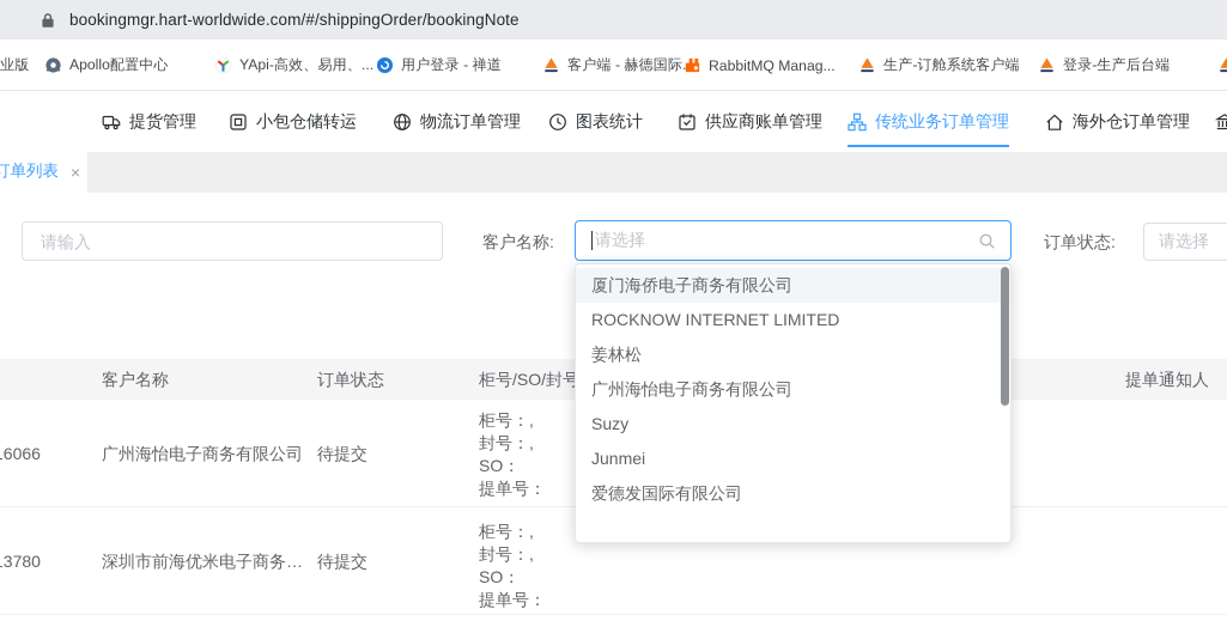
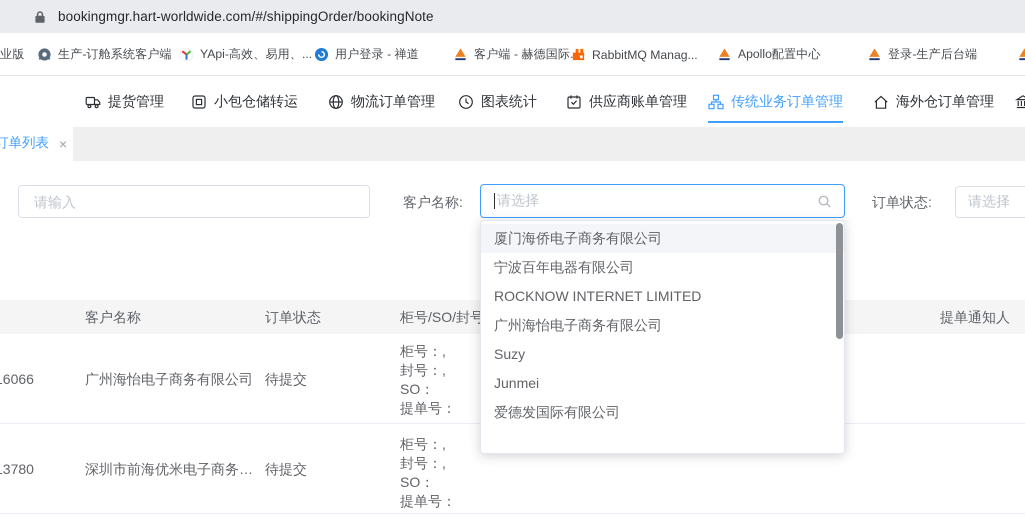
  bookingmgr.hart-worldwide.com/#/shippingOrder/bookingNote
  业版
- Apollo配置中心
+ 生产-订舱系统客户端
  YApi-高效、易用、...
  用户登录 - 禅道
  客户端 - 赫德国际.
  RabbitMQ Manag...
- 生产-订舱系统客户端
+ Apollo配置中心
  登录-生产后台端
  提货管理
  小包仓储转运
  物流订单管理
  图表统计
  供应商账单管理
  传统业务订单管理
  海外仓订单管理
  订单列表
  ×
  请输入
  客户名称:
  请选择
  订单状态:
  请选择
  客户名称
  订单状态
  柜号/SO/封号
  提单通知人
  6066
  广州海怡电子商务有限公司
  待提交
  柜号：,
  封号：,
  SO：
  提单号：
  3780
  深圳市前海优米电子商务有.
  待提交
  柜号：,
  封号：,
  SO：
  提单号：
  厦门海侨电子商务有限公司
+ 宁波百年电器有限公司
  ROCKNOW INTERNET LIMITED
- 姜林松
  广州海怡电子商务有限公司
  Suzy
  Junmei
  爱德发国际有限公司
